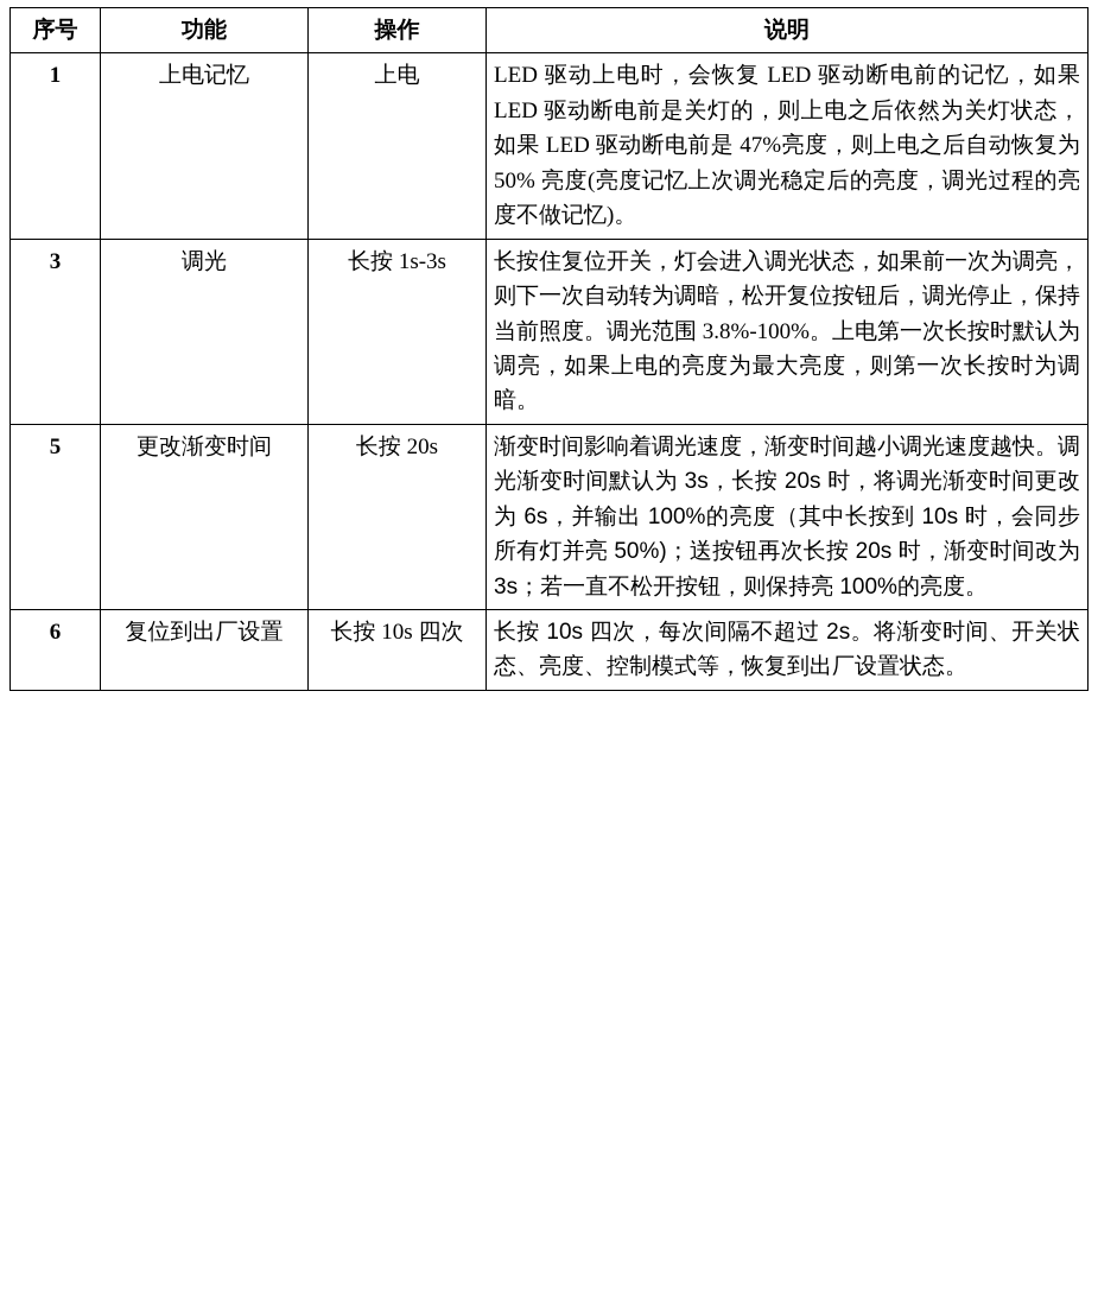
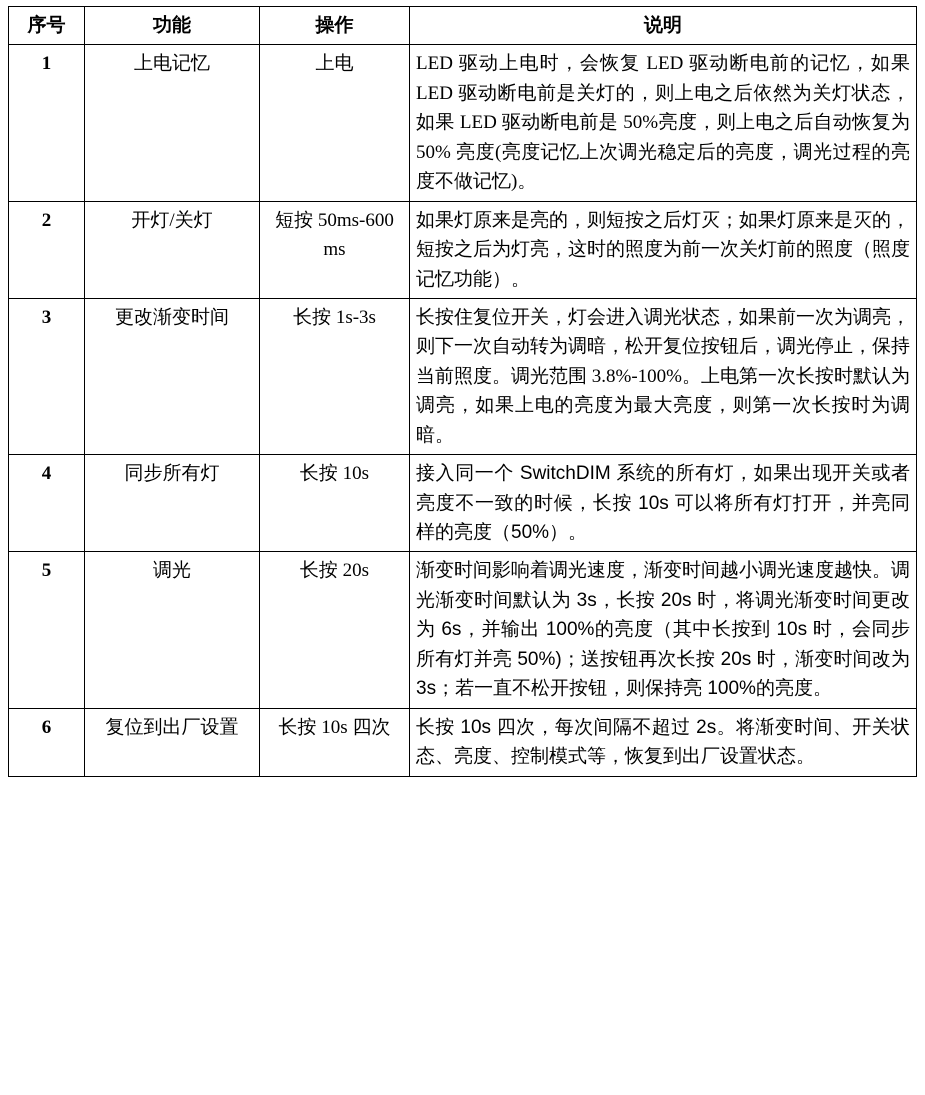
  序号	功能	操作	说明
- 1	上电记忆	上电	LED 驱动上电时，会恢复 LED 驱动断电前的记忆，如果 LED 驱动断电前是关灯的，则上电之后依然为关灯状态，如果 LED 驱动断电前是 47%亮度，则上电之后自动恢复为 50% 亮度(亮度记忆上次调光稳定后的亮度，调光过程的亮度不做记忆)。
+ 1	上电记忆	上电	LED 驱动上电时，会恢复 LED 驱动断电前的记忆，如果 LED 驱动断电前是关灯的，则上电之后依然为关灯状态，如果 LED 驱动断电前是 50%亮度，则上电之后自动恢复为 50% 亮度(亮度记忆上次调光稳定后的亮度，调光过程的亮度不做记忆)。
+ 2	开灯/关灯	短按 50ms-600 ms	如果灯原来是亮的，则短按之后灯灭；如果灯原来是灭的，短按之后为灯亮，这时的照度为前一次关灯前的照度（照度记忆功能）。
- 3	调光	长按 1s-3s	长按住复位开关，灯会进入调光状态，如果前一次为调亮，则下一次自动转为调暗，松开复位按钮后，调光停止，保持当前照度。调光范围 3.8%-100%。上电第一次长按时默认为调亮，如果上电的亮度为最大亮度，则第一次长按时为调暗。
+ 3	更改渐变时间	长按 1s-3s	长按住复位开关，灯会进入调光状态，如果前一次为调亮，则下一次自动转为调暗，松开复位按钮后，调光停止，保持当前照度。调光范围 3.8%-100%。上电第一次长按时默认为调亮，如果上电的亮度为最大亮度，则第一次长按时为调暗。
+ 4	同步所有灯	长按 10s	接入同一个 SwitchDIM 系统的所有灯，如果出现开关或者亮度不一致的时候，长按 10s 可以将所有灯打开，并亮同样的亮度（50%）。
- 5	更改渐变时间	长按 20s	渐变时间影响着调光速度，渐变时间越小调光速度越快。调光渐变时间默认为 3s，长按 20s 时，将调光渐变时间更改为 6s，并输出 100%的亮度（其中长按到 10s 时，会同步所有灯并亮 50%)；送按钮再次长按 20s 时，渐变时间改为 3s；若一直不松开按钮，则保持亮 100%的亮度。
+ 5	调光	长按 20s	渐变时间影响着调光速度，渐变时间越小调光速度越快。调光渐变时间默认为 3s，长按 20s 时，将调光渐变时间更改为 6s，并输出 100%的亮度（其中长按到 10s 时，会同步所有灯并亮 50%)；送按钮再次长按 20s 时，渐变时间改为 3s；若一直不松开按钮，则保持亮 100%的亮度。
  6	复位到出厂设置	长按 10s 四次	长按 10s 四次，每次间隔不超过 2s。将渐变时间、开关状态、亮度、控制模式等，恢复到出厂设置状态。
